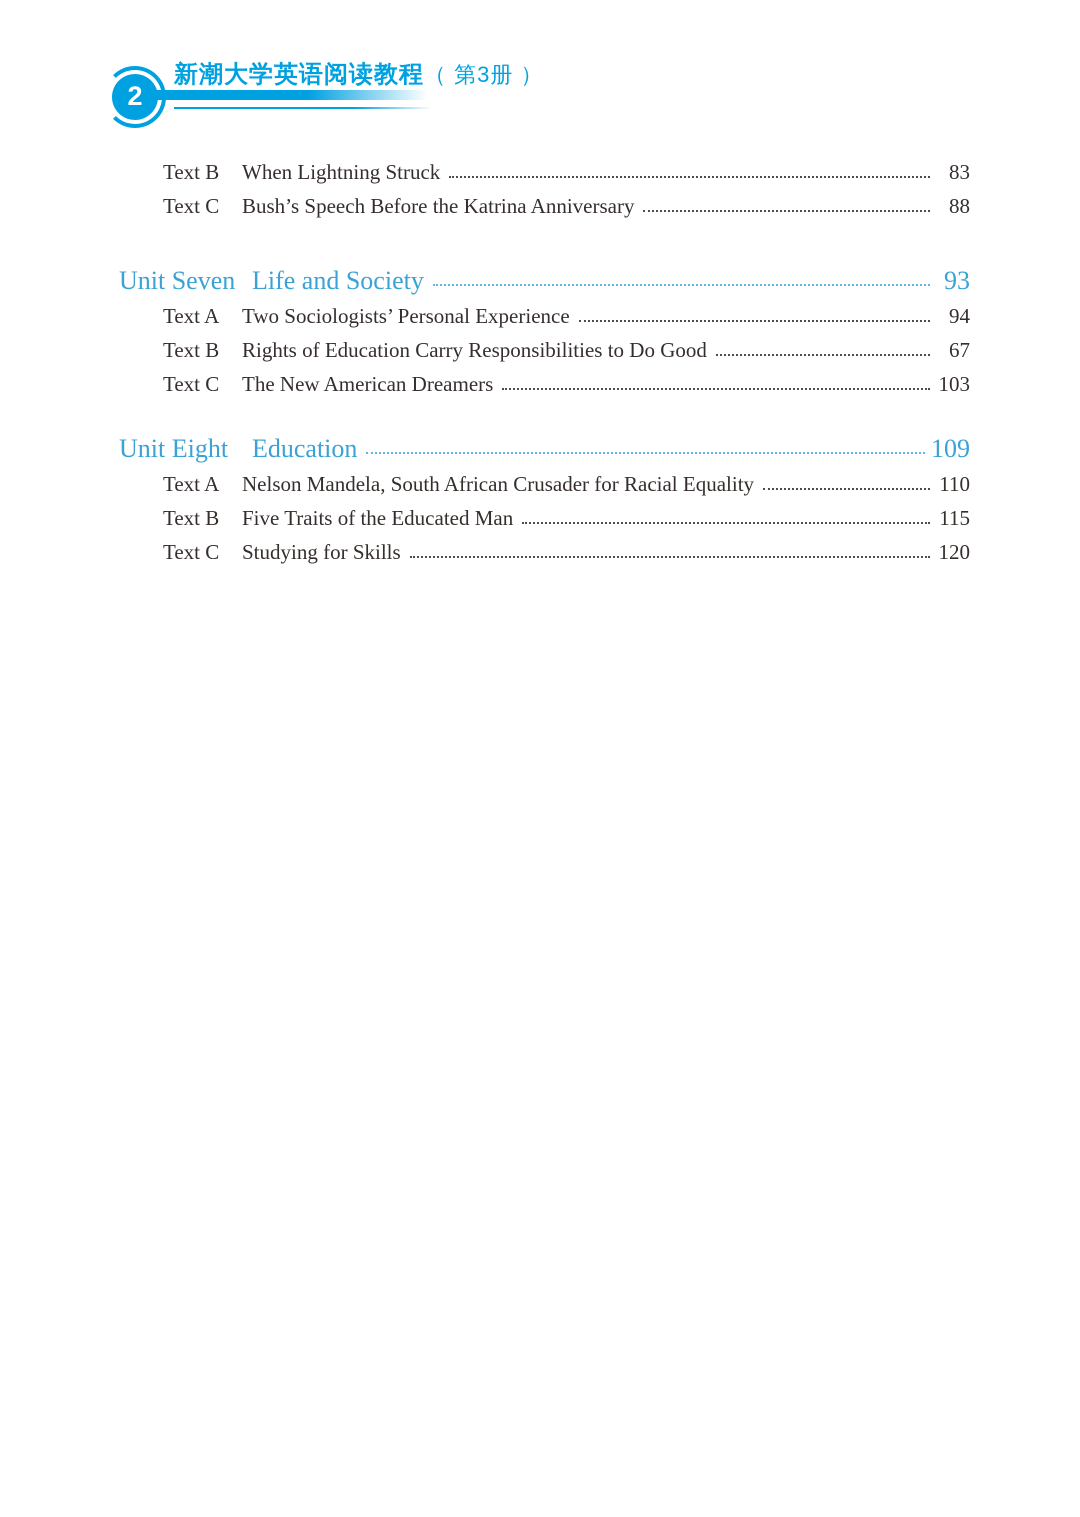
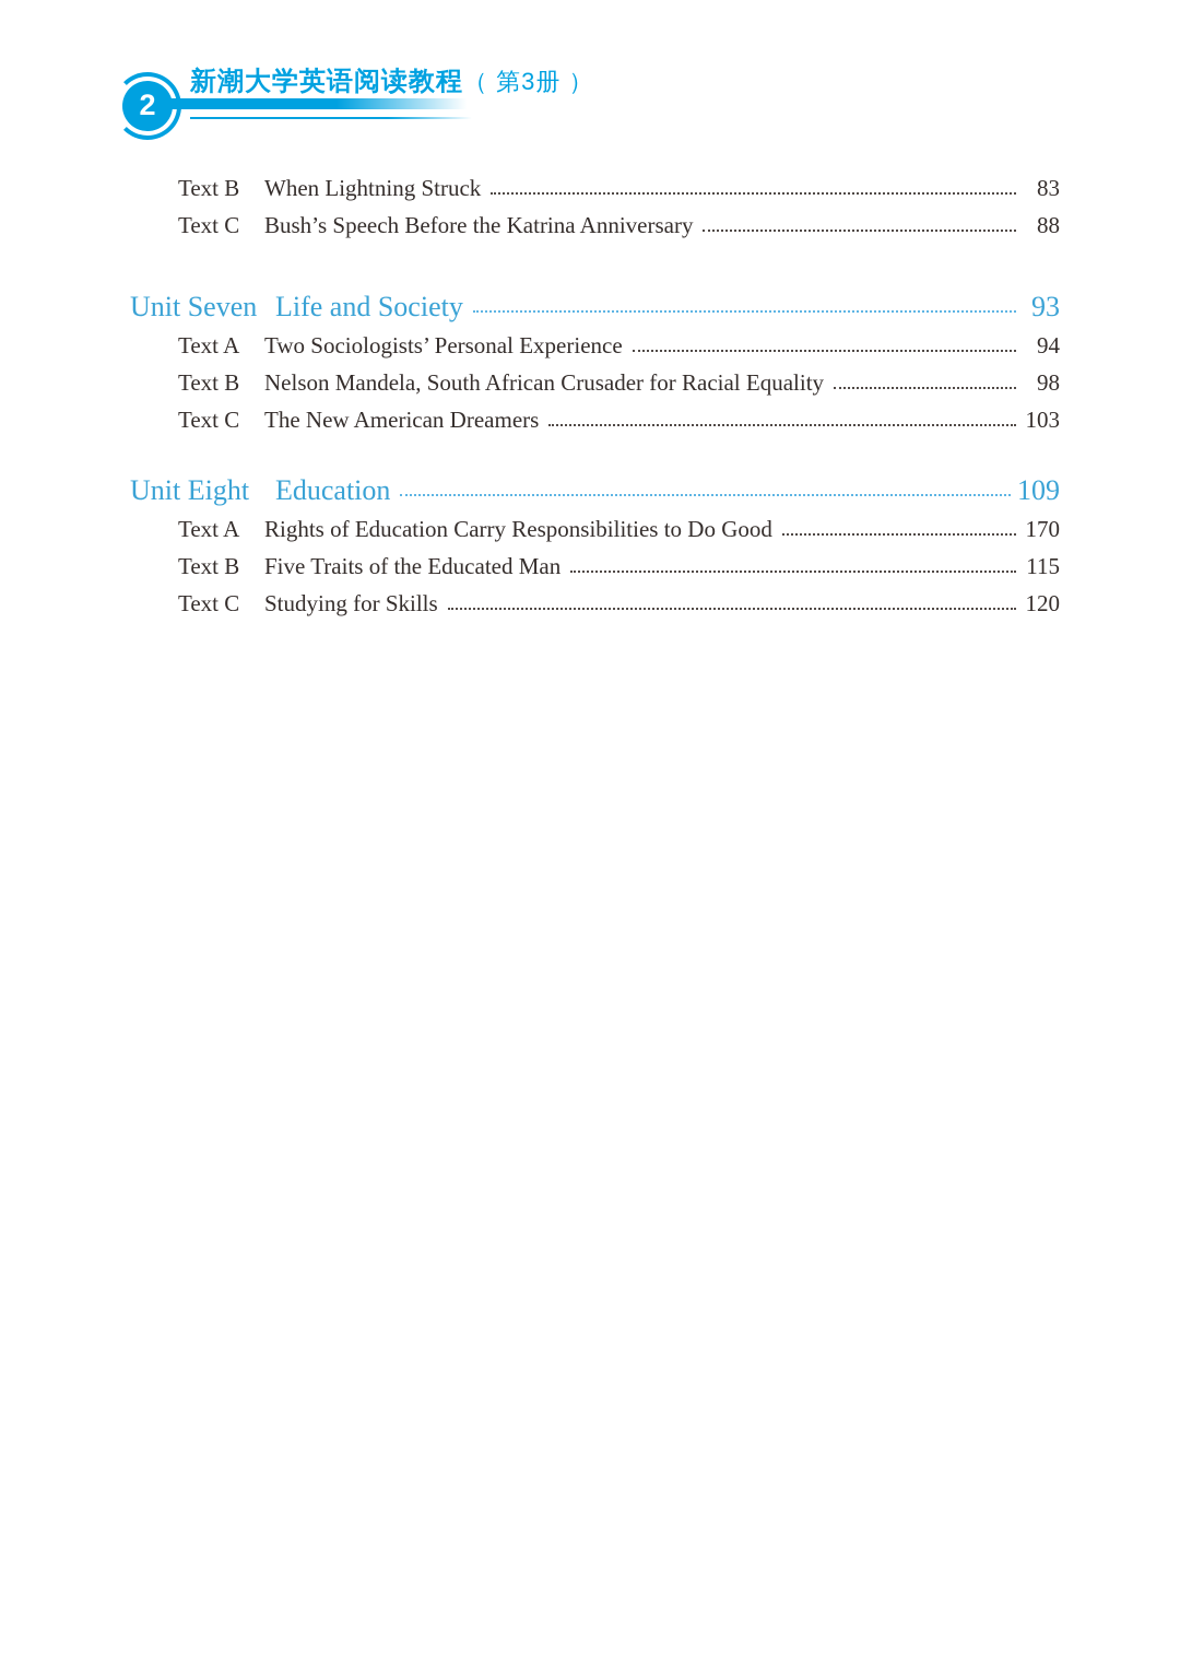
  2
  新潮大学英语阅读教程（ 第3册 ）
  Text B
  When Lightning Struck
  83
  Text C
  Bush’s Speech Before the Katrina Anniversary
  88
  Unit Seven
  Life and Society
  93
  Text A
  Two Sociologists’ Personal Experience
  94
  Text B
- Rights of Education Carry Responsibilities to Do Good
+ Nelson Mandela, South African Crusader for Racial Equality
- 67
+ 98
  Text C
  The New American Dreamers
  103
  Unit Eight
  Education
  109
  Text A
- Nelson Mandela, South African Crusader for Racial Equality
+ Rights of Education Carry Responsibilities to Do Good
- 110
+ 170
  Text B
  Five Traits of the Educated Man
  115
  Text C
  Studying for Skills
  120
